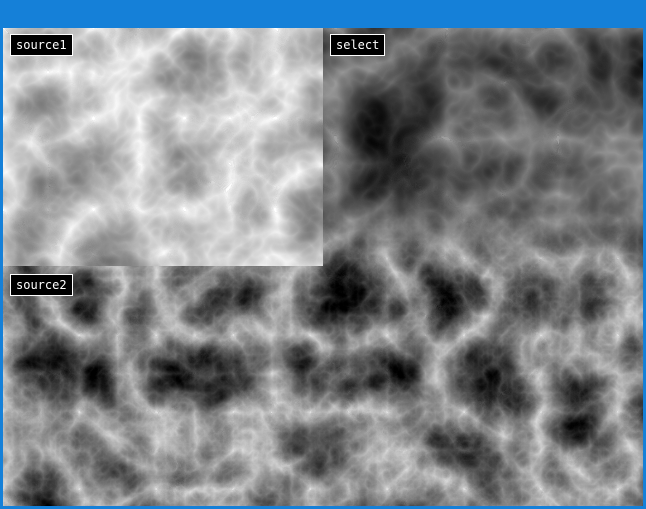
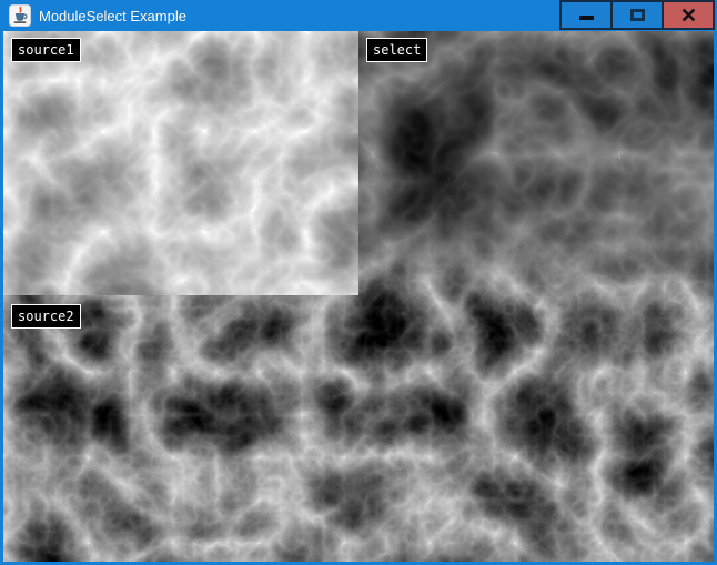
+ ModuleSelect Example
  source1
  select
  source2
